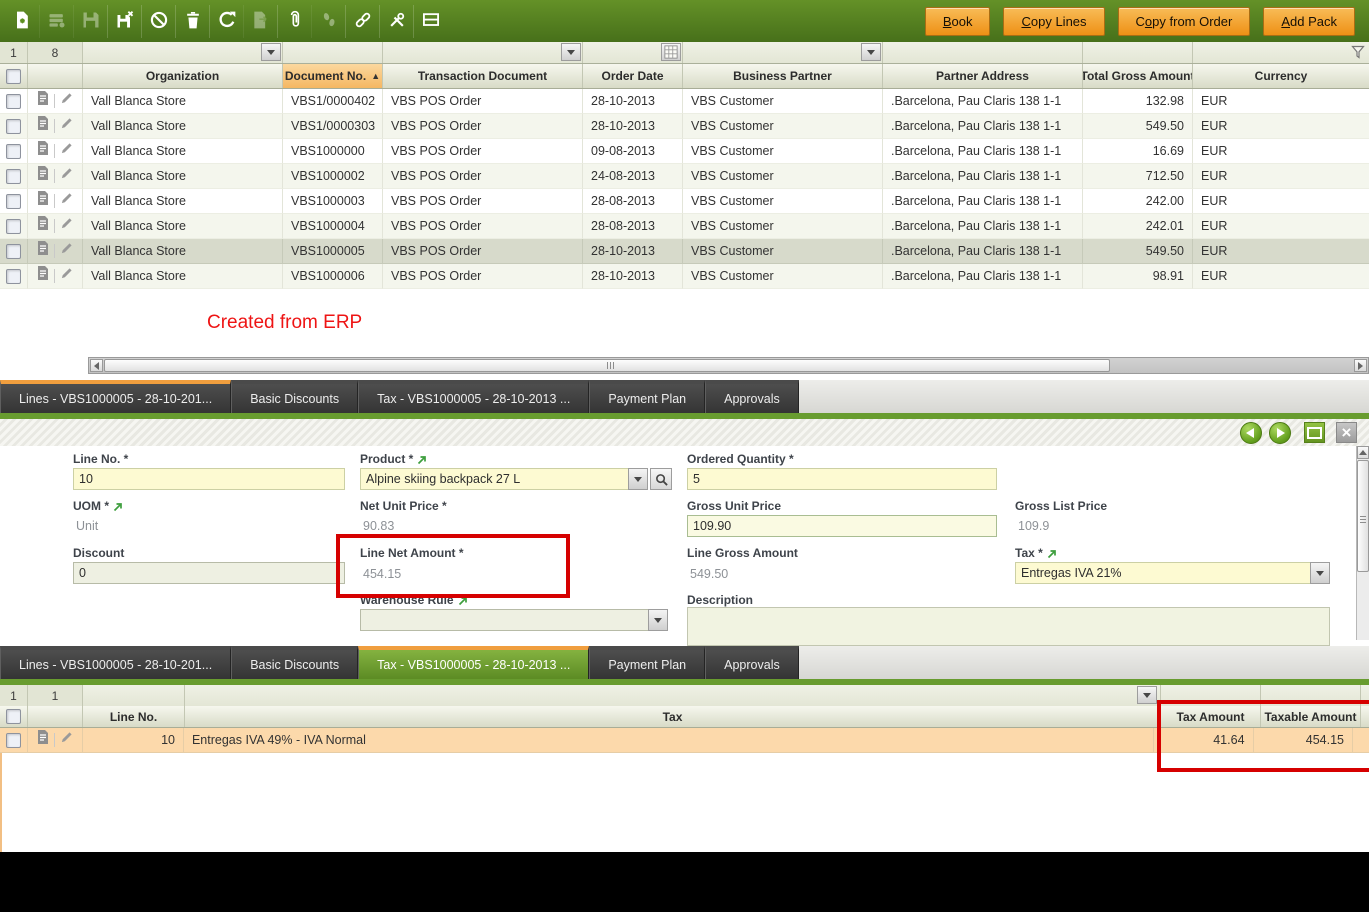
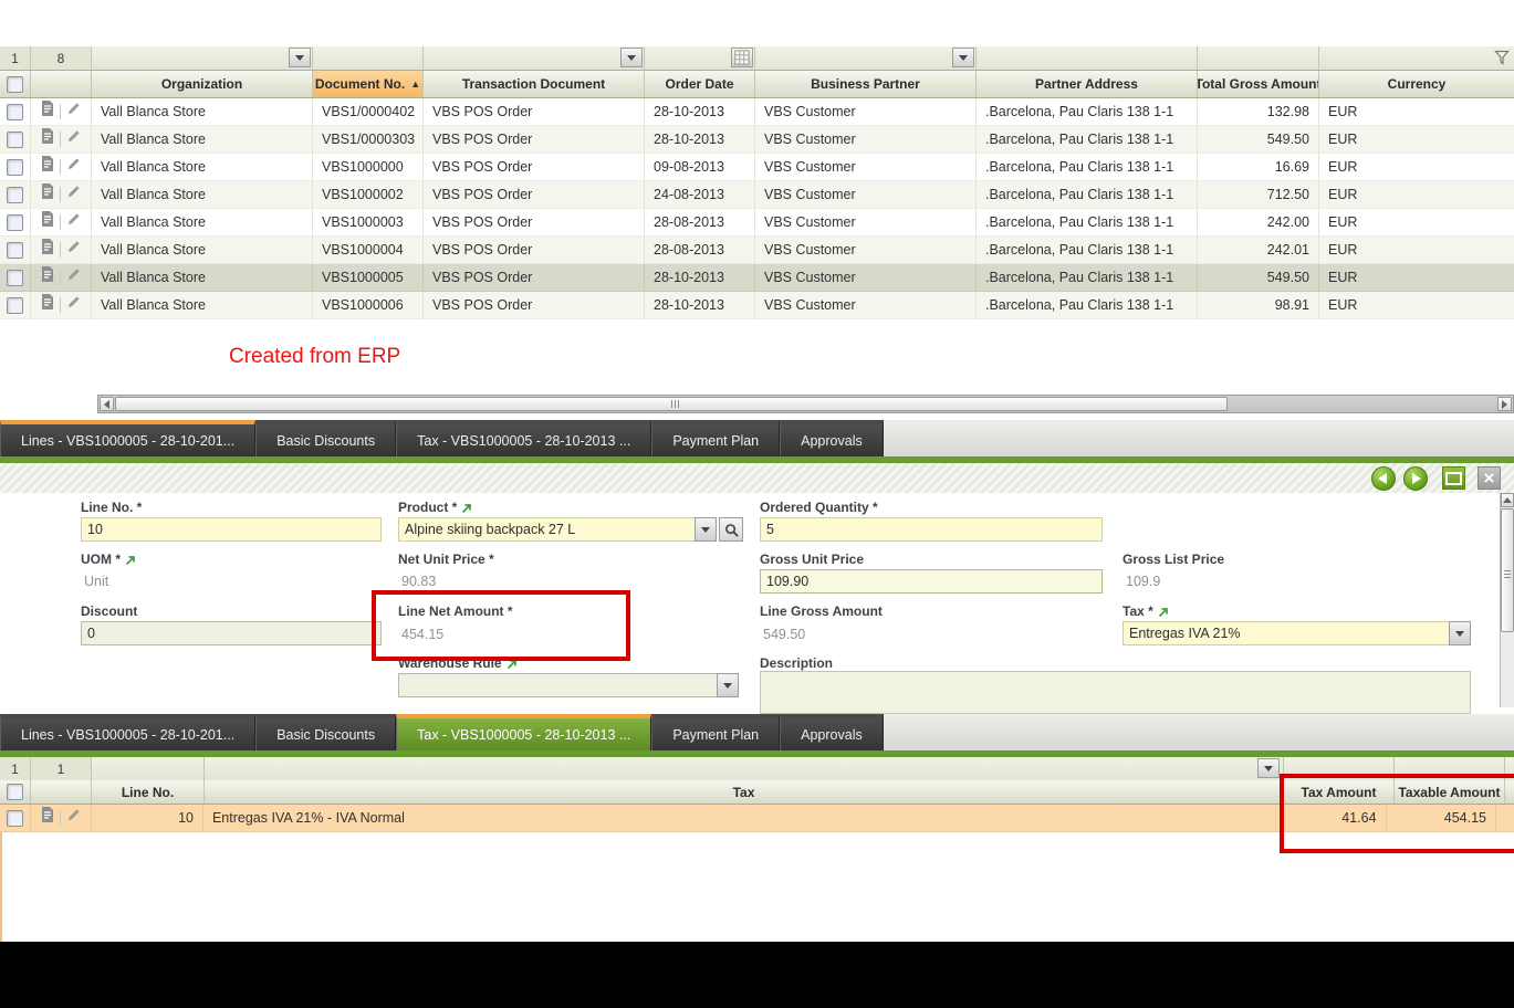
- Book
- Copy Lines
- Copy from Order
- Add Pack
  1
  8
  Organization
  Document No.
  ▲
  Transaction Document
  Order Date
  Business Partner
  Partner Address
  Total Gross Amoun
  Currency
  Vall Blanca Store
  VBS1/0000402
  VBS POS Order
  28-10-2013
  VBS Customer
  .Barcelona, Pau Claris 138 1-1
  132.98
  EUR
  Vall Blanca Store
  VBS1/0000303
  VBS POS Order
  28-10-2013
  VBS Customer
  .Barcelona, Pau Claris 138 1-1
  549.50
  EUR
  Vall Blanca Store
  VBS1000000
  VBS POS Order
  09-08-2013
  VBS Customer
  .Barcelona, Pau Claris 138 1-1
  16.69
  EUR
  Vall Blanca Store
  VBS1000002
  VBS POS Order
  24-08-2013
  VBS Customer
  .Barcelona, Pau Claris 138 1-1
  712.50
  EUR
  Vall Blanca Store
  VBS1000003
  VBS POS Order
  28-08-2013
  VBS Customer
  .Barcelona, Pau Claris 138 1-1
  242.00
  EUR
  Vall Blanca Store
  VBS1000004
  VBS POS Order
  28-08-2013
  VBS Customer
  .Barcelona, Pau Claris 138 1-1
  242.01
  EUR
  Vall Blanca Store
  VBS1000005
  VBS POS Order
  28-10-2013
  VBS Customer
  .Barcelona, Pau Claris 138 1-1
  549.50
  EUR
  Vall Blanca Store
  VBS1000006
  VBS POS Order
  28-10-2013
  VBS Customer
  .Barcelona, Pau Claris 138 1-1
  98.91
  EUR
  Created from ERP
  Lines - VBS1000005 - 28-10-201...
  Basic Discounts
  Tax - VBS1000005 - 28-10-2013 ...
  Payment Plan
  Approvals
  ×
  Line No. *
  10
  Product *
  Alpine skiing backpack 27 L
  Ordered Quantity *
  5
  UOM *
  Unit
  Net Unit Price *
  90.83
  Gross Unit Price
  109.90
  Gross List Price
  109.9
  Discount
  0
  Line Net Amount *
  454.15
  Line Gross Amount
  549.50
  Tax *
  Entregas IVA 21%
  Warehouse Rule
  Description
  Lines - VBS1000005 - 28-10-201...
  Basic Discounts
  Tax - VBS1000005 - 28-10-2013 ...
  Payment Plan
  Approvals
  1
  1
  Line No.
  Tax
  Tax Amount
  Taxable Amount
  10
- Entregas IVA 49% - IVA Normal
+ Entregas IVA 21% - IVA Normal
  41.64
  454.15
